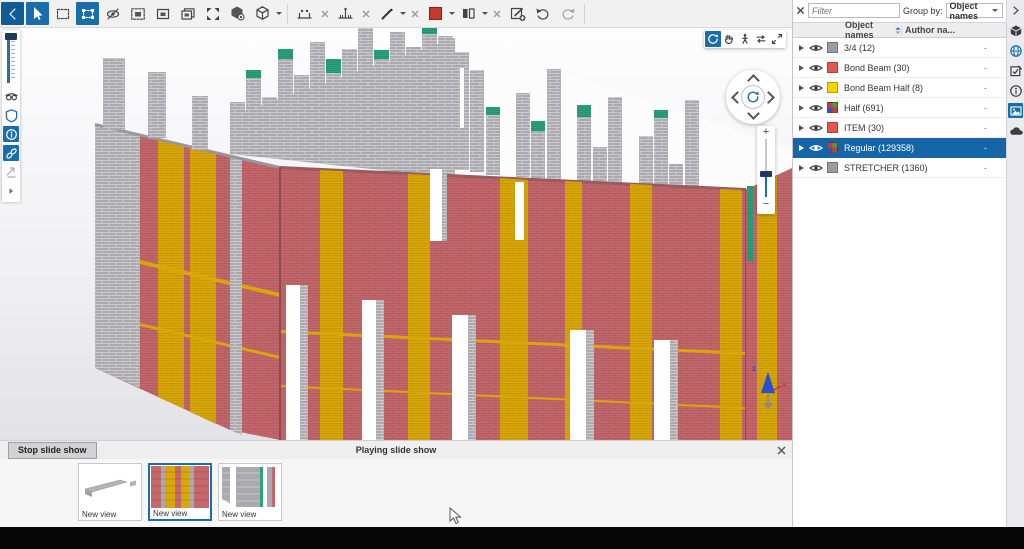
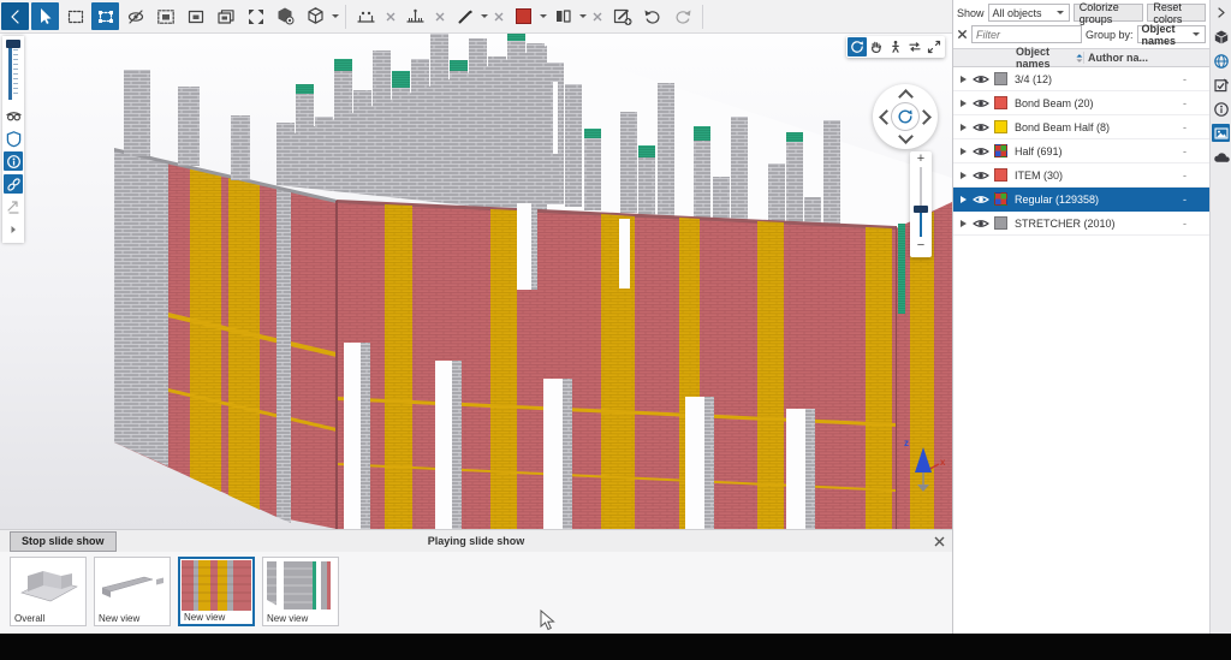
  z
  x
  +
  −
+ Show
+ All objects
+ Colorize groups
+ Reset colors
  Filter
  Group by:
  Object names
  Object names
  Author na...
  3/4 (12)
  -
- Bond Beam (30)
+ Bond Beam (20)
  -
  Bond Beam Half (8)
  -
  Half (691)
  -
  ITEM (30)
  -
  Regular (129358)
  -
- STRETCHER (1360)
+ STRETCHER (2010)
  -
  Stop slide show
  Playing slide show
+ Overall
  New view
  New view
  New view
